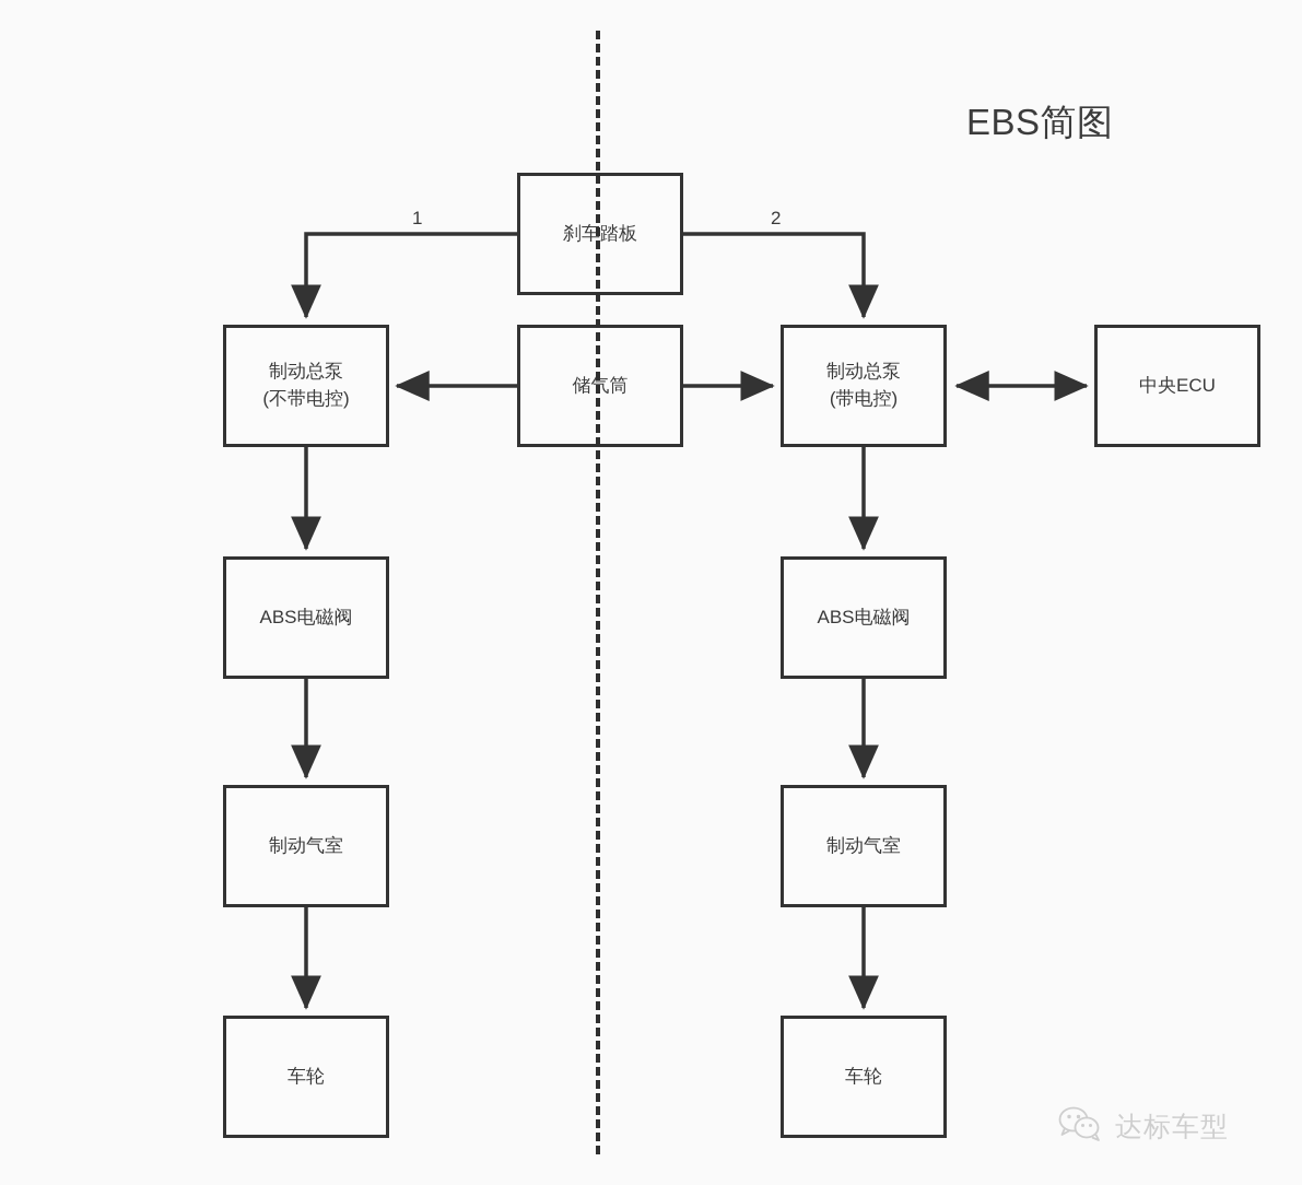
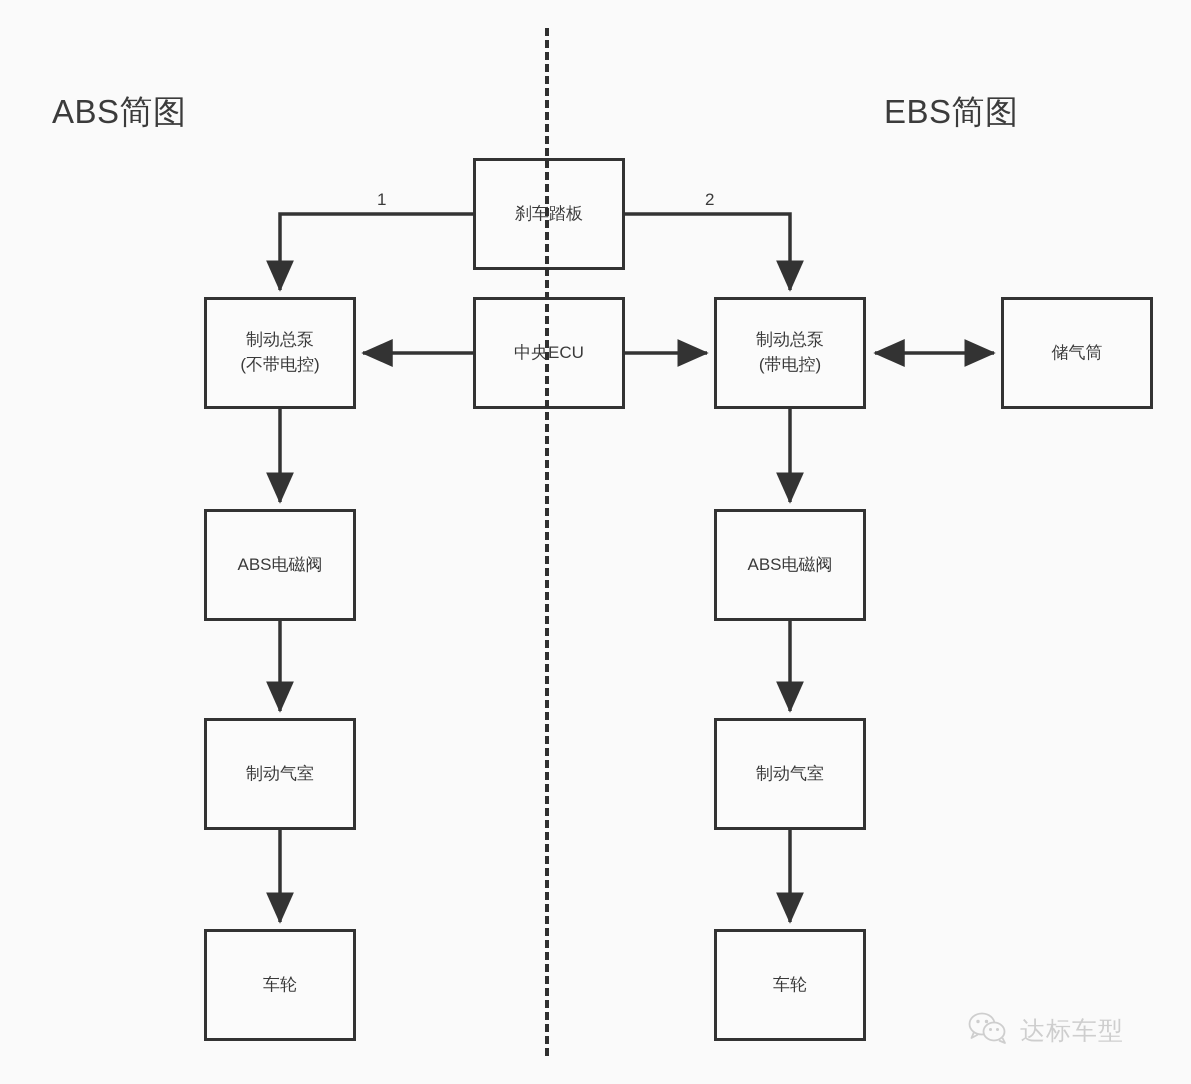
+ ABS简图
  EBS简图
  刹车踏板
  制动总泵
  (不带电控)
- 储气筒
+ 中央ECU
  制动总泵
  (带电控)
- 中央ECU
+ 储气筒
  ABS电磁阀
  ABS电磁阀
  制动气室
  制动气室
  车轮
  车轮
  1
  2
  达标车型
